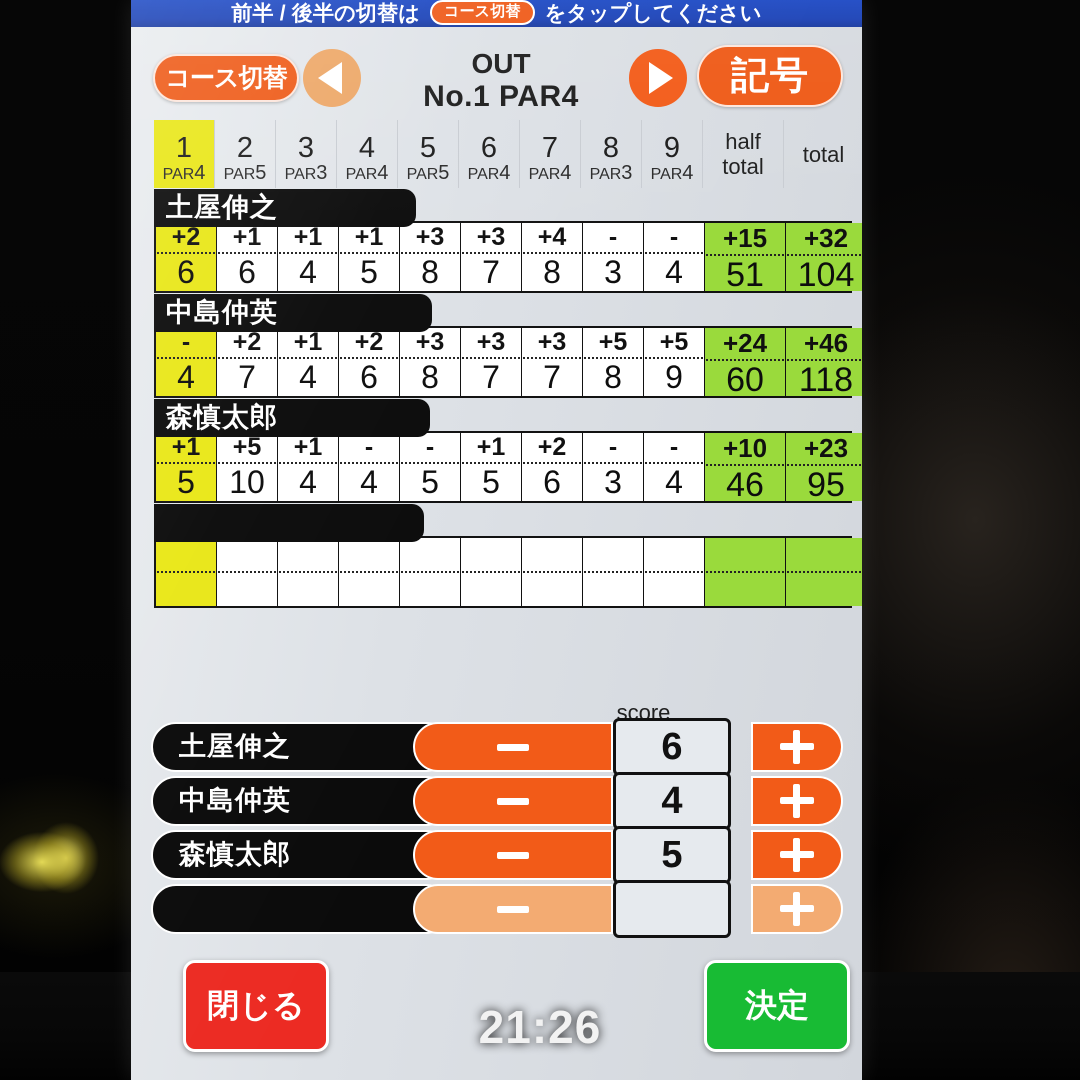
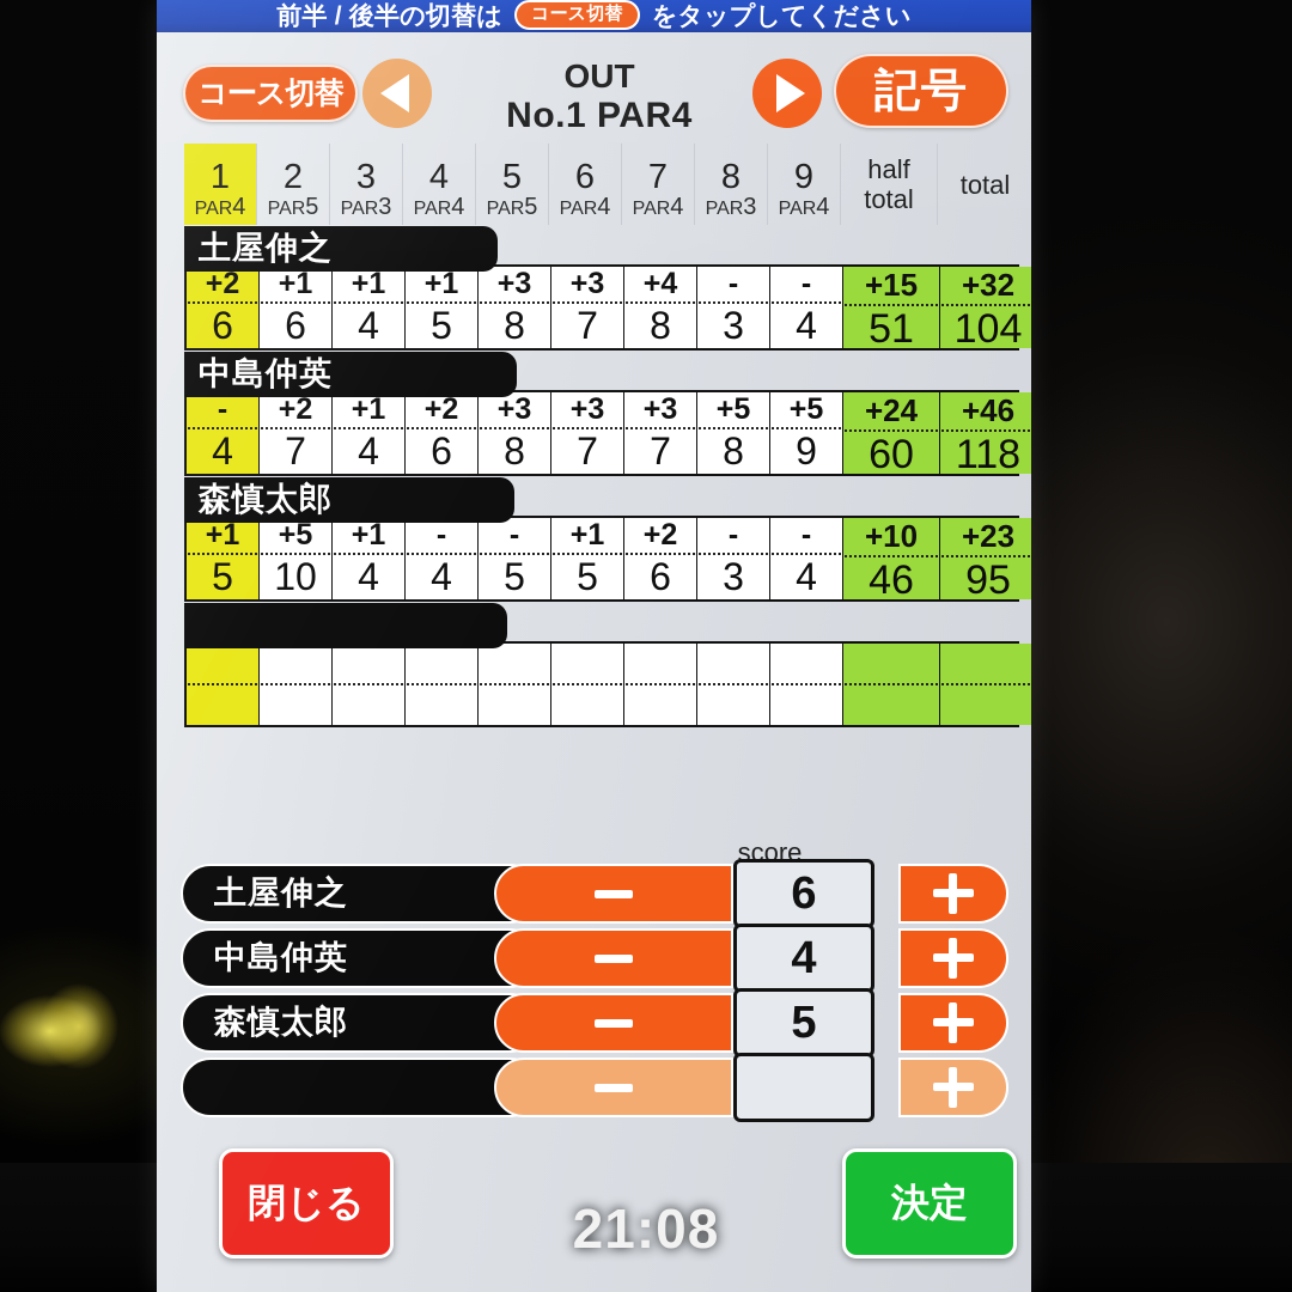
- 21:26
+ 21:08
